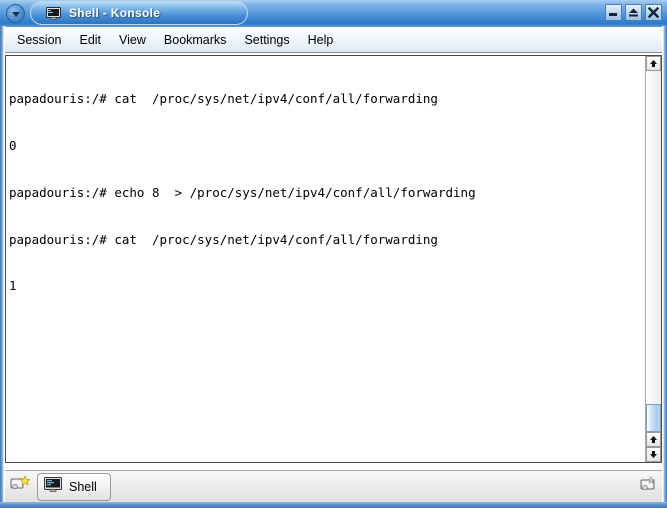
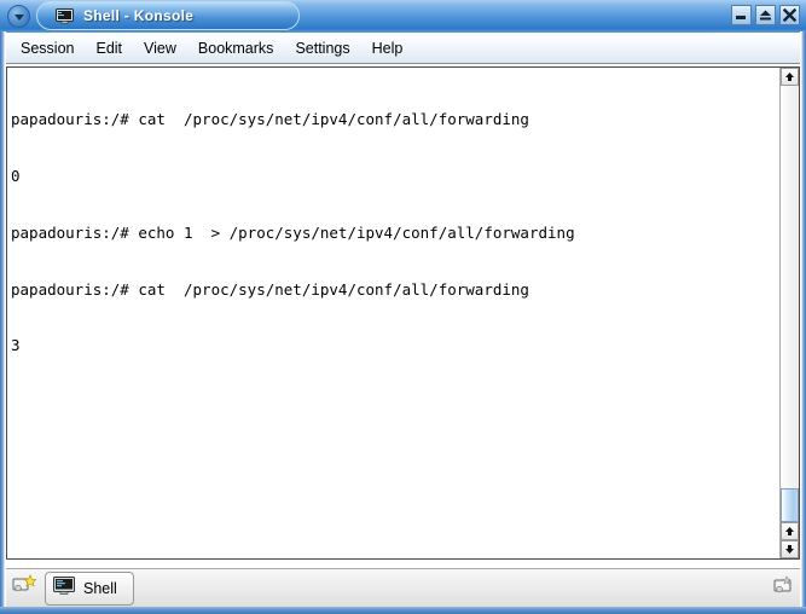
  Shell - Konsole
  Session
  Edit
  View
  Bookmarks
  Settings
  Help
  papadouris:/# cat /proc/sys/net/ipv4/conf/all/forwarding
  0
- papadouris:/# echo 8 > /proc/sys/net/ipv4/conf/all/forwarding
+ papadouris:/# echo 1 > /proc/sys/net/ipv4/conf/all/forwarding
  papadouris:/# cat /proc/sys/net/ipv4/conf/all/forwarding
- 1
+ 3
  Shell
